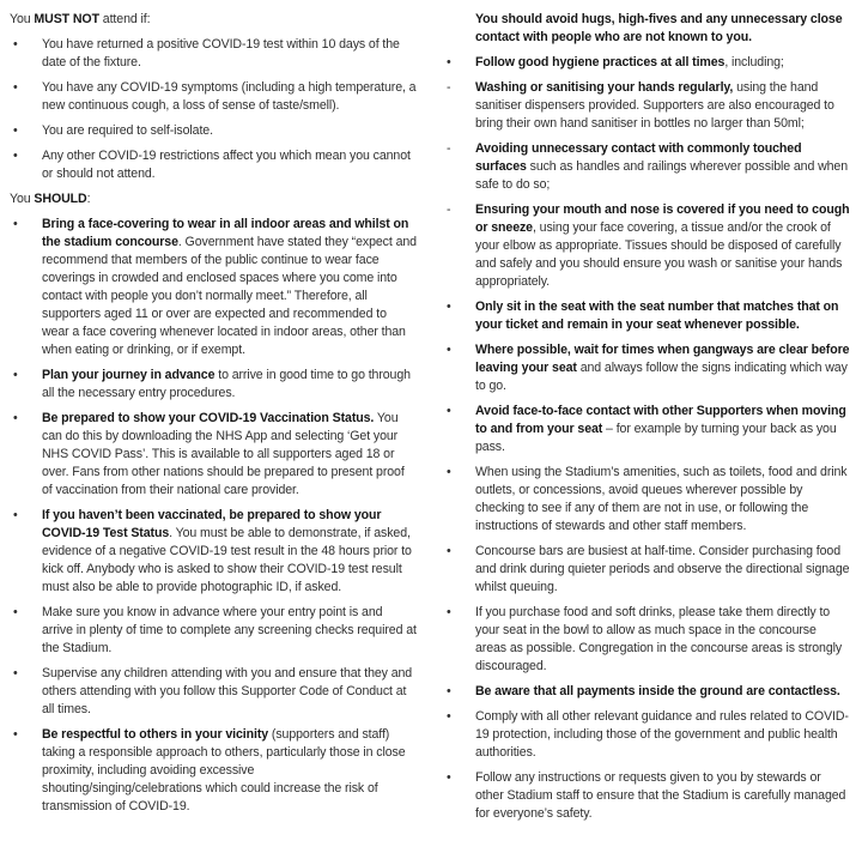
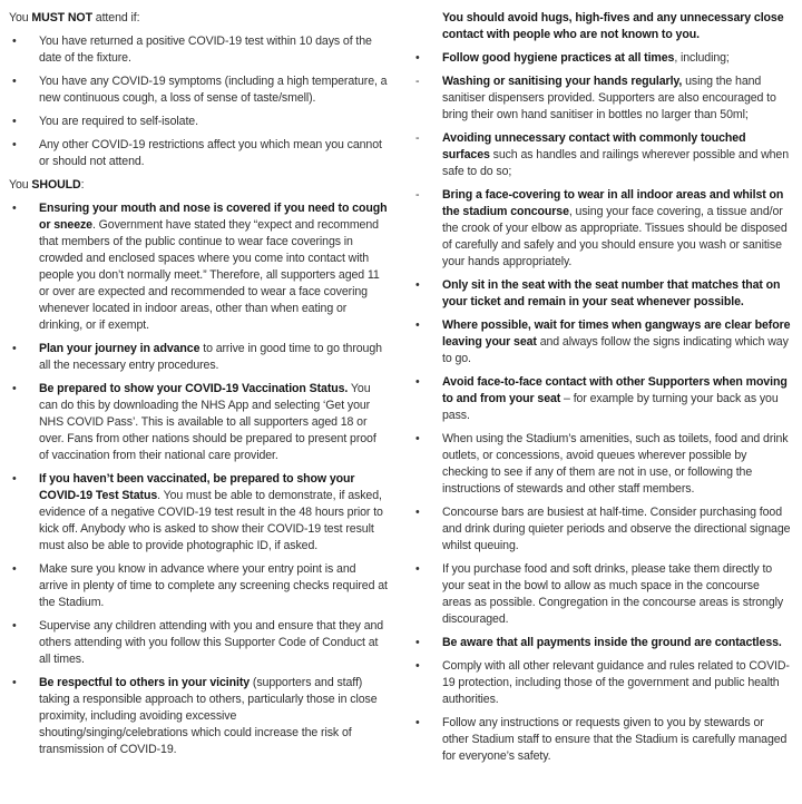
  You MUST NOT attend if:
  •
  You have returned a positive COVID-19 test within 10 days of the date of the fixture.
  •
  You have any COVID-19 symptoms (including a high temperature, a new continuous cough, a loss of sense of taste/smell).
  •
  You are required to self-isolate.
  •
  Any other COVID-19 restrictions affect you which mean you cannot or should not attend.
  You SHOULD:
  •
- Bring a face-covering to wear in all indoor areas and whilst on the stadium concourse. Government have stated they “expect and recommend that members of the public continue to wear face coverings in crowded and enclosed spaces where you come into contact with people you don’t normally meet.” Therefore, all supporters aged 11 or over are expected and recommended to wear a face covering whenever located in indoor areas, other than when eating or drinking, or if exempt.
+ Ensuring your mouth and nose is covered if you need to cough or sneeze. Government have stated they “expect and recommend that members of the public continue to wear face coverings in crowded and enclosed spaces where you come into contact with people you don’t normally meet.” Therefore, all supporters aged 11 or over are expected and recommended to wear a face covering whenever located in indoor areas, other than when eating or drinking, or if exempt.
  •
  Plan your journey in advance to arrive in good time to go through all the necessary entry procedures.
  •
  Be prepared to show your COVID-19 Vaccination Status. You can do this by downloading the NHS App and selecting ‘Get your NHS COVID Pass’. This is available to all supporters aged 18 or over. Fans from other nations should be prepared to present proof of vaccination from their national care provider.
  •
  If you haven’t been vaccinated, be prepared to show your COVID-19 Test Status. You must be able to demonstrate, if asked, evidence of a negative COVID-19 test result in the 48 hours prior to kick off. Anybody who is asked to show their COVID-19 test result must also be able to provide photographic ID, if asked.
  •
  Make sure you know in advance where your entry point is and arrive in plenty of time to complete any screening checks required at the Stadium.
  •
  Supervise any children attending with you and ensure that they and others attending with you follow this Supporter Code of Conduct at all times.
  •
  Be respectful to others in your vicinity (supporters and staff) taking a responsible approach to others, particularly those in close proximity, including avoiding excessive shouting/singing/celebrations which could increase the risk of transmission of COVID-19.
  You should avoid hugs, high-fives and any unnecessary close contact with people who are not known to you.
  •
  Follow good hygiene practices at all times, including;
  -
  Washing or sanitising your hands regularly, using the hand sanitiser dispensers provided. Supporters are also encouraged to bring their own hand sanitiser in bottles no larger than 50ml;
  -
  Avoiding unnecessary contact with commonly touched surfaces such as handles and railings wherever possible and when safe to do so;
  -
- Ensuring your mouth and nose is covered if you need to cough or sneeze, using your face covering, a tissue and/or the crook of your elbow as appropriate. Tissues should be disposed of carefully and safely and you should ensure you wash or sanitise your hands appropriately.
+ Bring a face-covering to wear in all indoor areas and whilst on the stadium concourse, using your face covering, a tissue and/or the crook of your elbow as appropriate. Tissues should be disposed of carefully and safely and you should ensure you wash or sanitise your hands appropriately.
  •
  Only sit in the seat with the seat number that matches that on your ticket and remain in your seat whenever possible.
  •
  Where possible, wait for times when gangways are clear before leaving your seat and always follow the signs indicating which way to go.
  •
  Avoid face-to-face contact with other Supporters when moving to and from your seat – for example by turning your back as you pass.
  •
  When using the Stadium’s amenities, such as toilets, food and drink outlets, or concessions, avoid queues wherever possible by checking to see if any of them are not in use, or following the instructions of stewards and other staff members.
  •
  Concourse bars are busiest at half-time. Consider purchasing food and drink during quieter periods and observe the directional signage whilst queuing.
  •
  If you purchase food and soft drinks, please take them directly to your seat in the bowl to allow as much space in the concourse areas as possible. Congregation in the concourse areas is strongly discouraged.
  •
  Be aware that all payments inside the ground are contactless.
  •
  Comply with all other relevant guidance and rules related to COVID-19 protection, including those of the government and public health authorities.
  •
  Follow any instructions or requests given to you by stewards or other Stadium staff to ensure that the Stadium is carefully managed for everyone’s safety.
